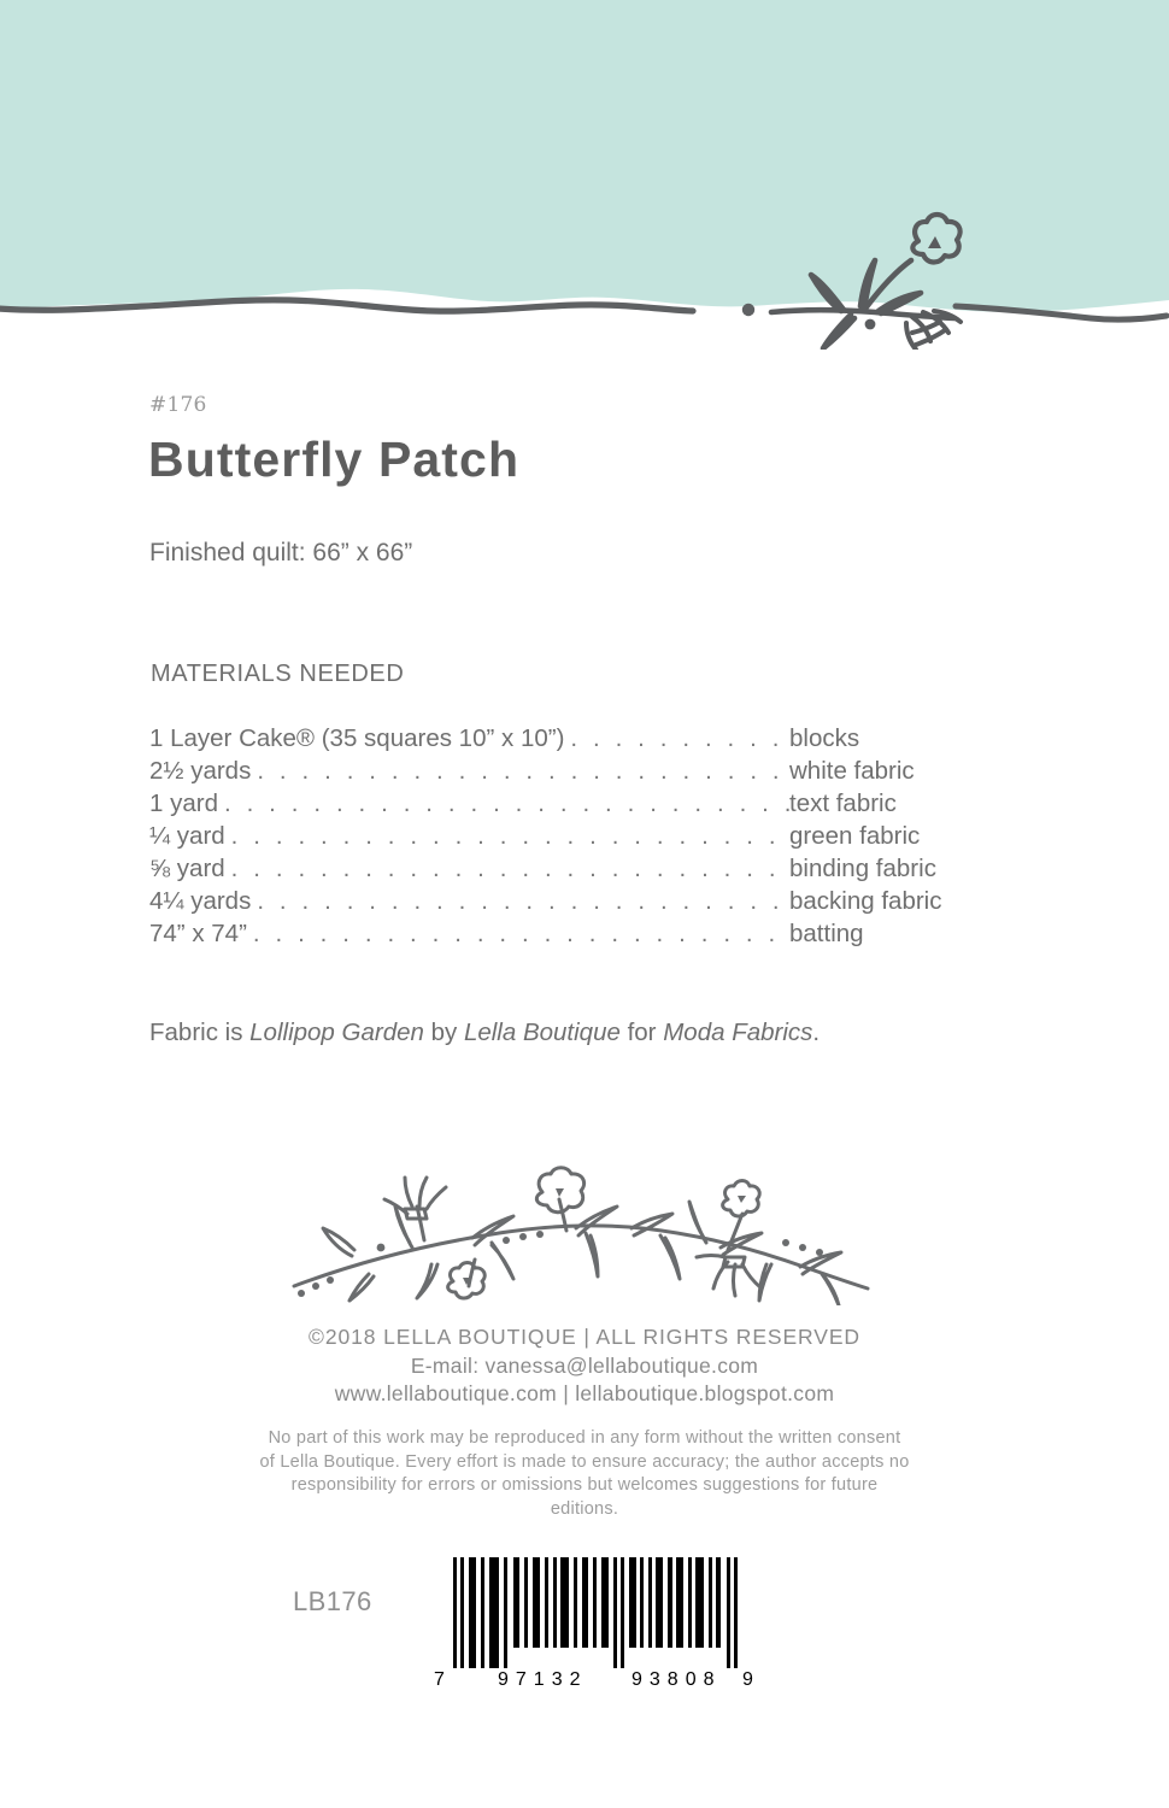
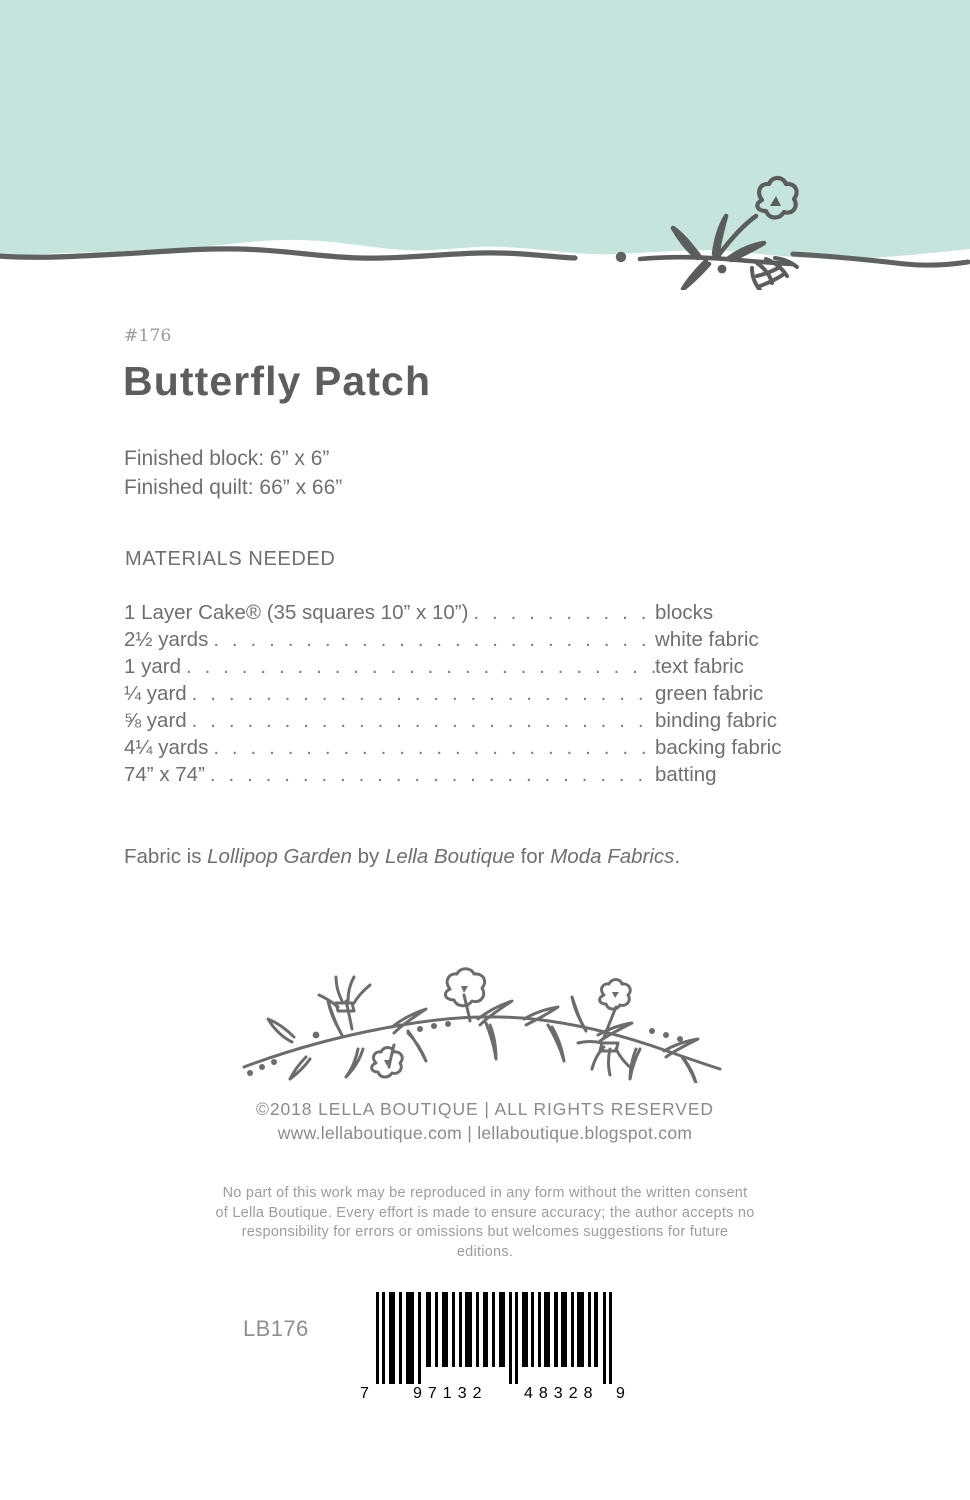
  #176
  Butterfly Patch
+ Finished block: 6” x 6”
  Finished quilt: 66” x 66”
  MATERIALS NEEDED
  1 Layer Cake® (35 squares 10” x 10”)
  blocks
  2½ yards
  white fabric
  1 yard
  text fabric
  ¼ yard
  green fabric
  ⅝ yard
  binding fabric
  4¼ yards
  backing fabric
  74” x 74”
  batting
  Fabric is Lollipop Garden by Lella Boutique for Moda Fabrics.
  ©2018 LELLA BOUTIQUE | ALL RIGHTS RESERVED
- E-mail: vanessa@lellaboutique.com
  www.lellaboutique.com | lellaboutique.blogspot.com
  No part of this work may be reproduced in any form without the written consent of Lella Boutique. Every effort is made to ensure accuracy; the author accepts no responsibility for errors or omissions but welcomes suggestions for future editions.
  LB176
  7
  97132
- 93808
+ 48328
  9
